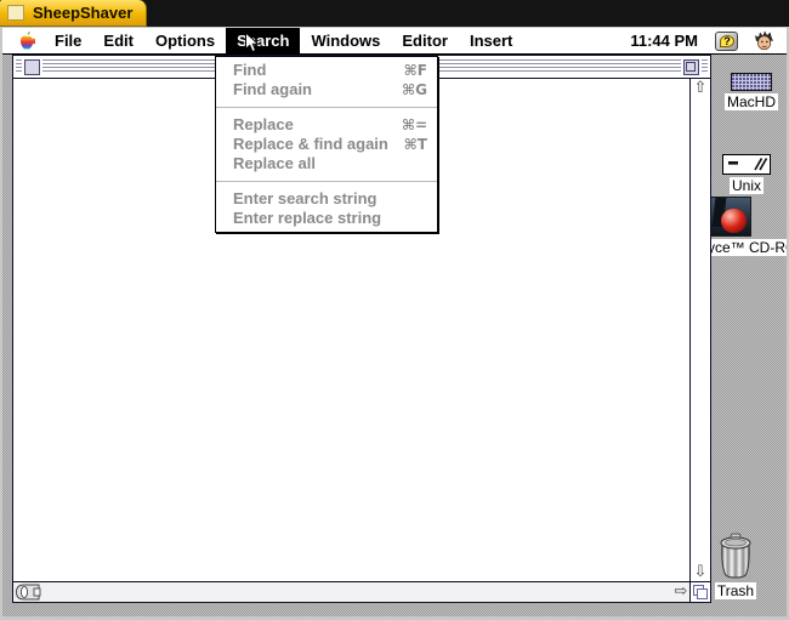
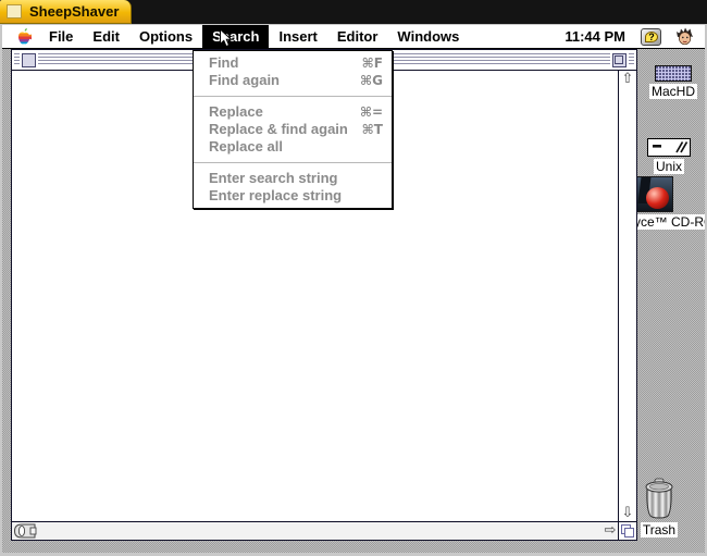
  SheepShaver
  File
  Edit
  Options
  Sarch
- Windows
+ Insert
  Editor
- Insert
+ Windows
  11:44 PM
  ?
  MacHD
  Unix
  yce™ CD-R
  Trash
  ⇧
  ⇩
  ⇨
  Find
  ⌘F
  Find again
  ⌘G
  Replace
  ⌘=
  Replace & find again
  ⌘T
  Replace all
  Enter search string
  Enter replace string
